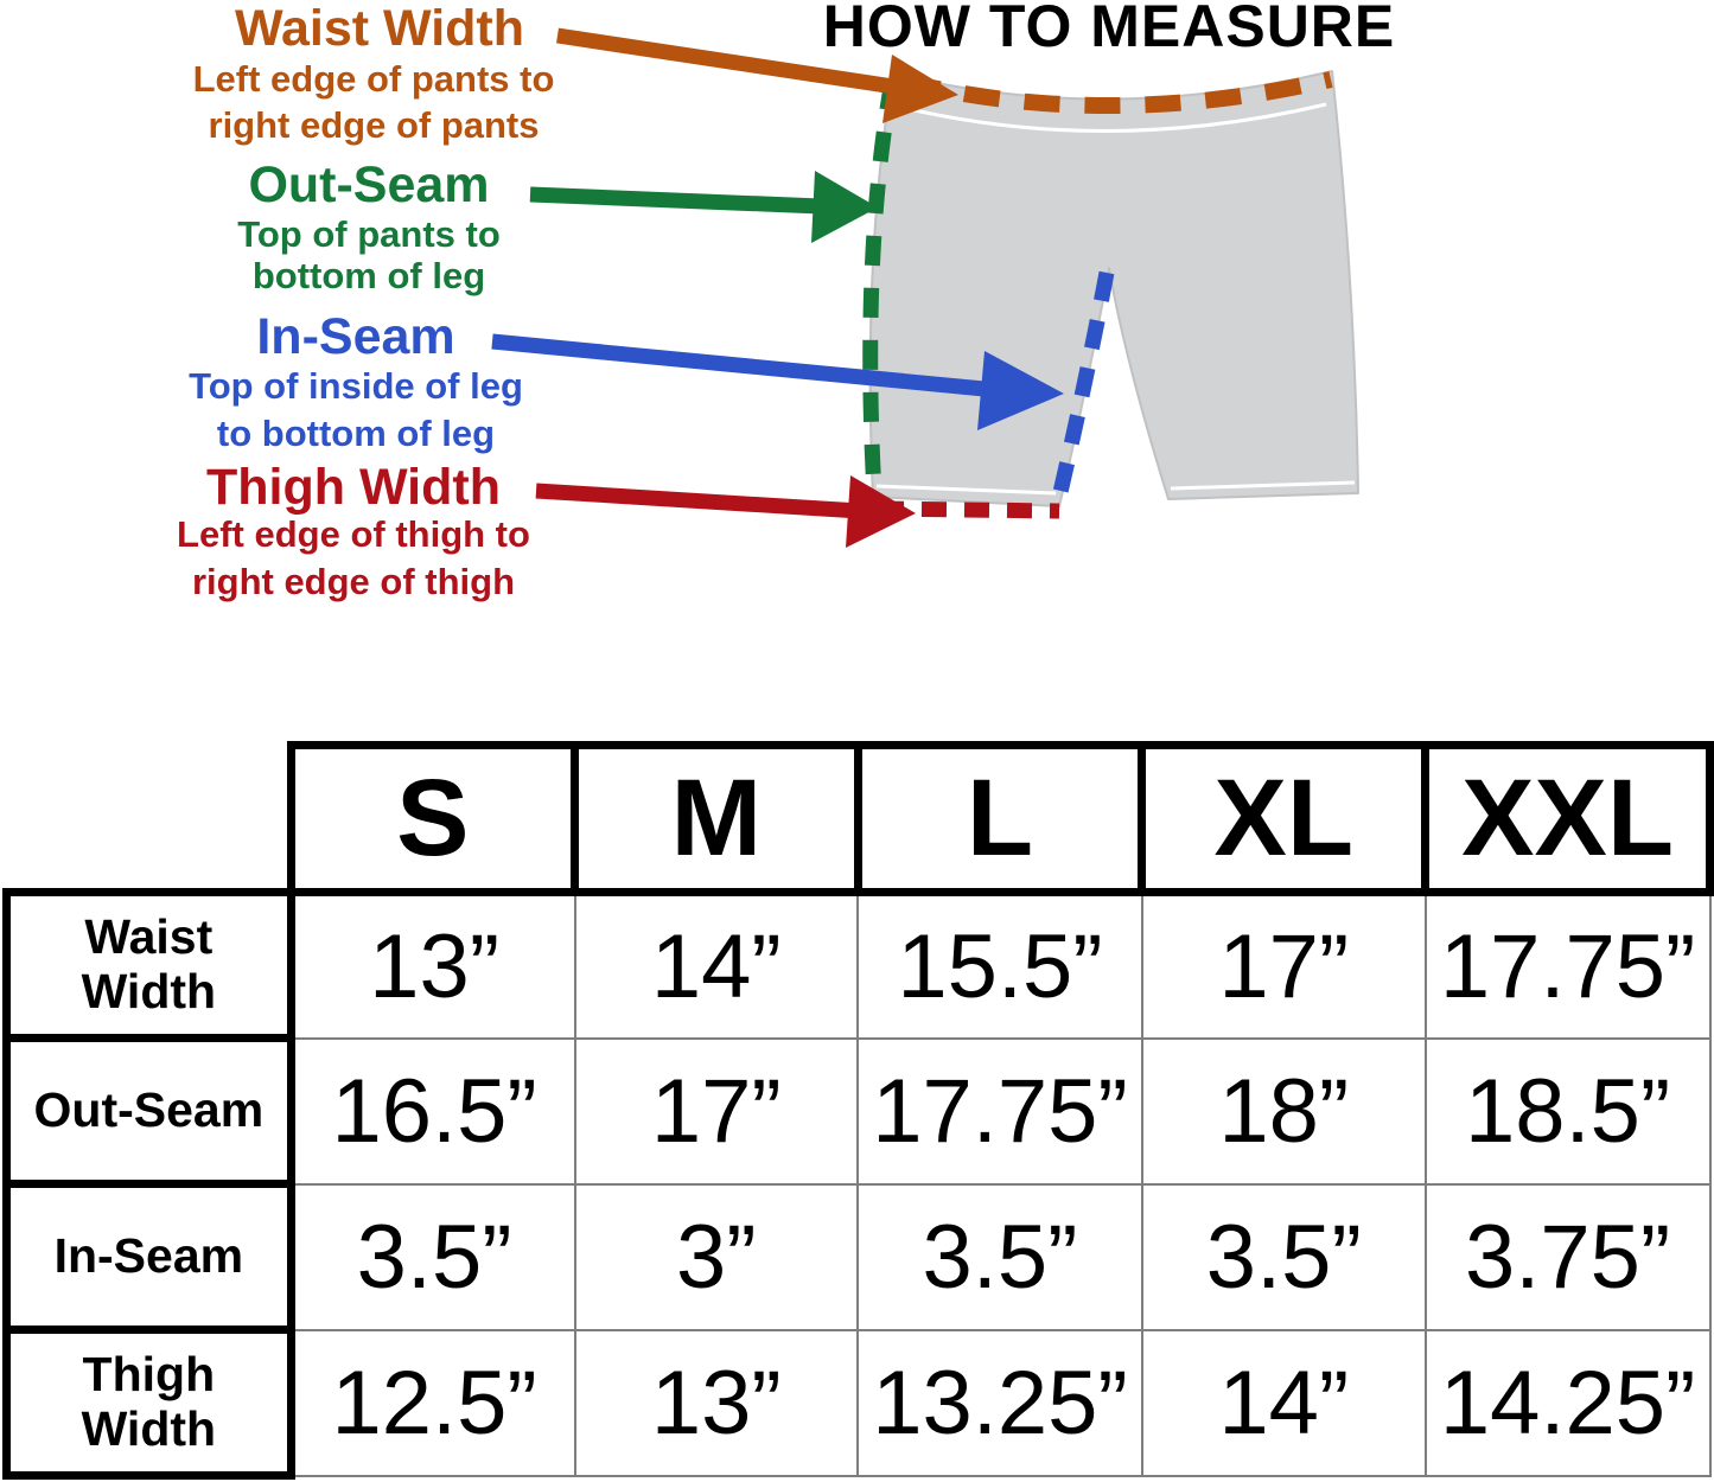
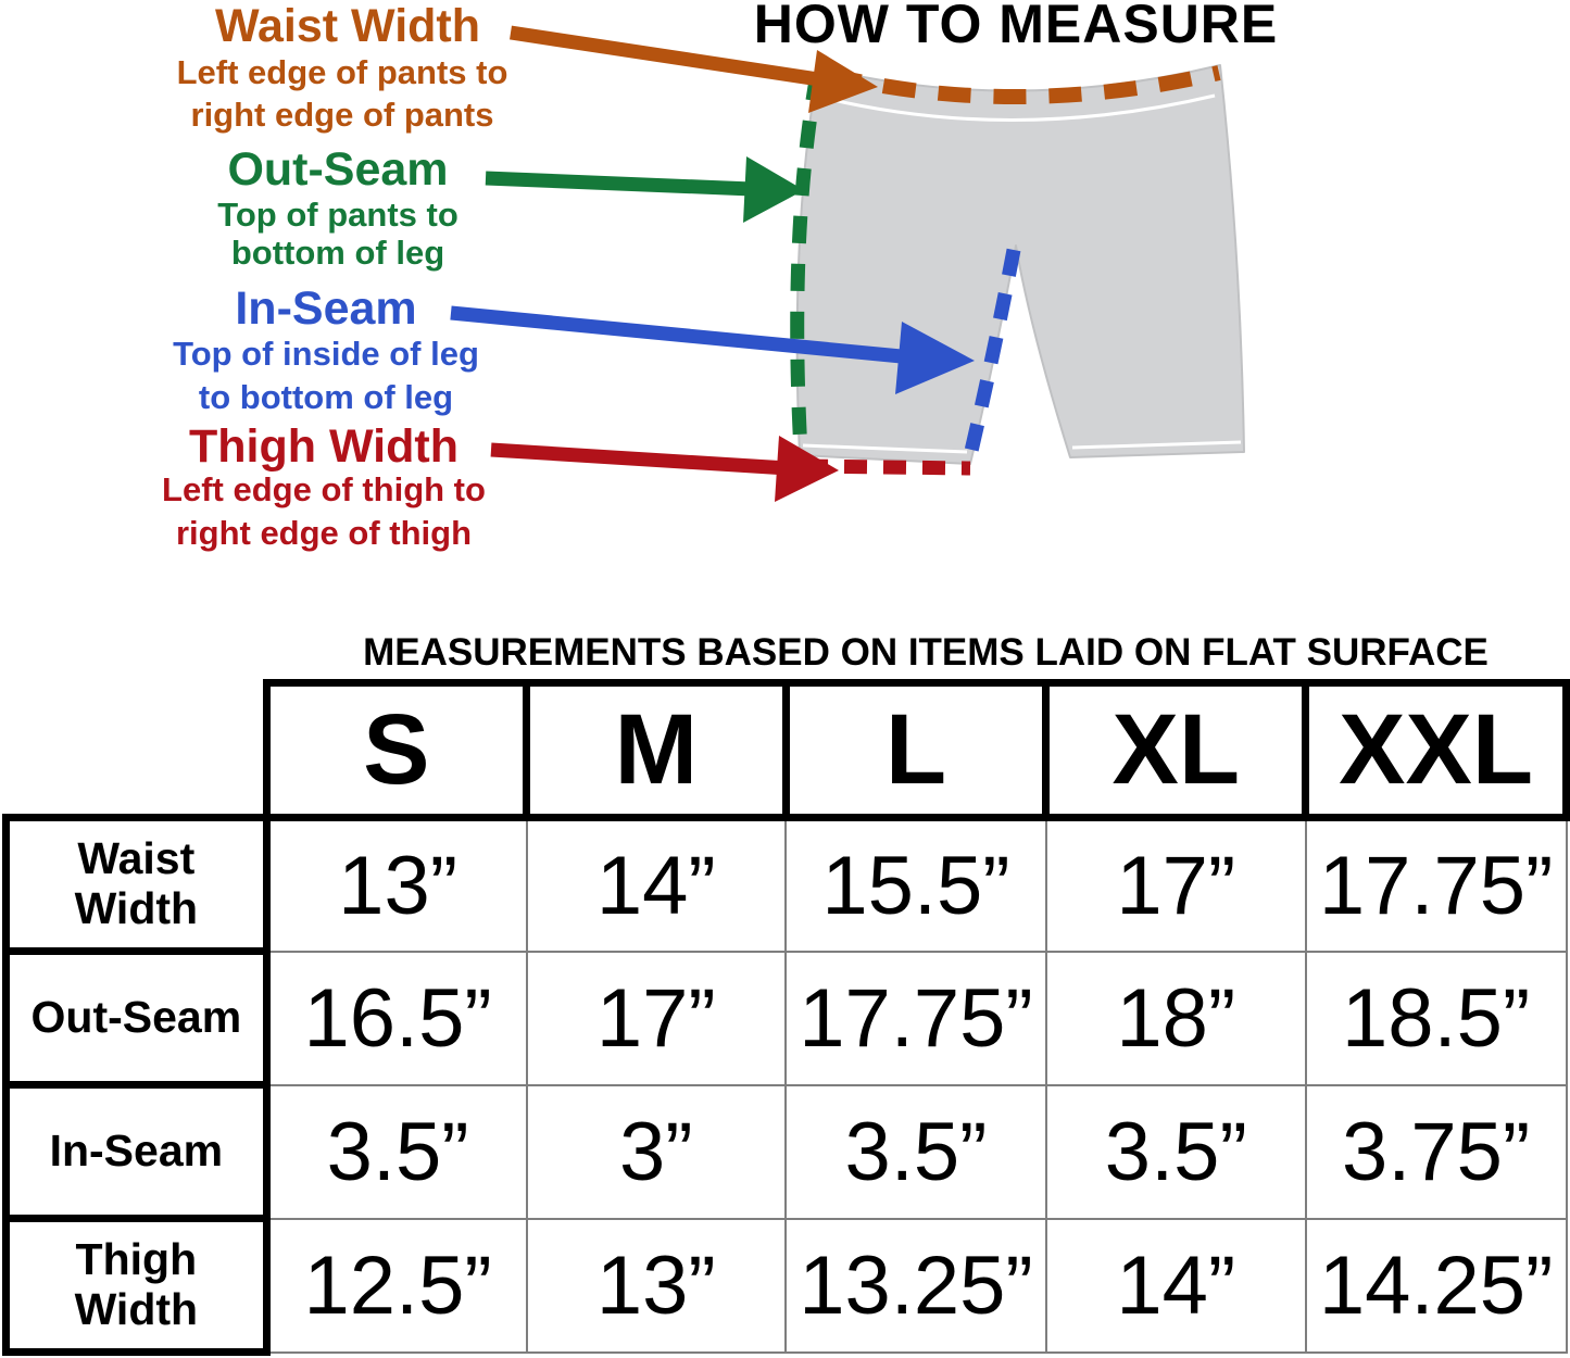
  HOW TO MEASURE
  Waist Width
  Left edge of pants to
  right edge of pants
  Out-Seam
  Top of pants to
  bottom of leg
  In-Seam
  Top of inside of leg
  to bottom of leg
  Thigh Width
  Left edge of thigh to
  right edge of thigh
+ MEASUREMENTS BASED ON ITEMS LAID ON FLAT SURFACE
  	S	M	L	XL	XXL
  Waist Width	13”	14”	15.5”	17”	17.75”
  Out-Seam	16.5”	17”	17.75”	18”	18.5”
  In-Seam	3.5”	3”	3.5”	3.5”	3.75”
  Thigh Width	12.5”	13”	13.25”	14”	14.25”
